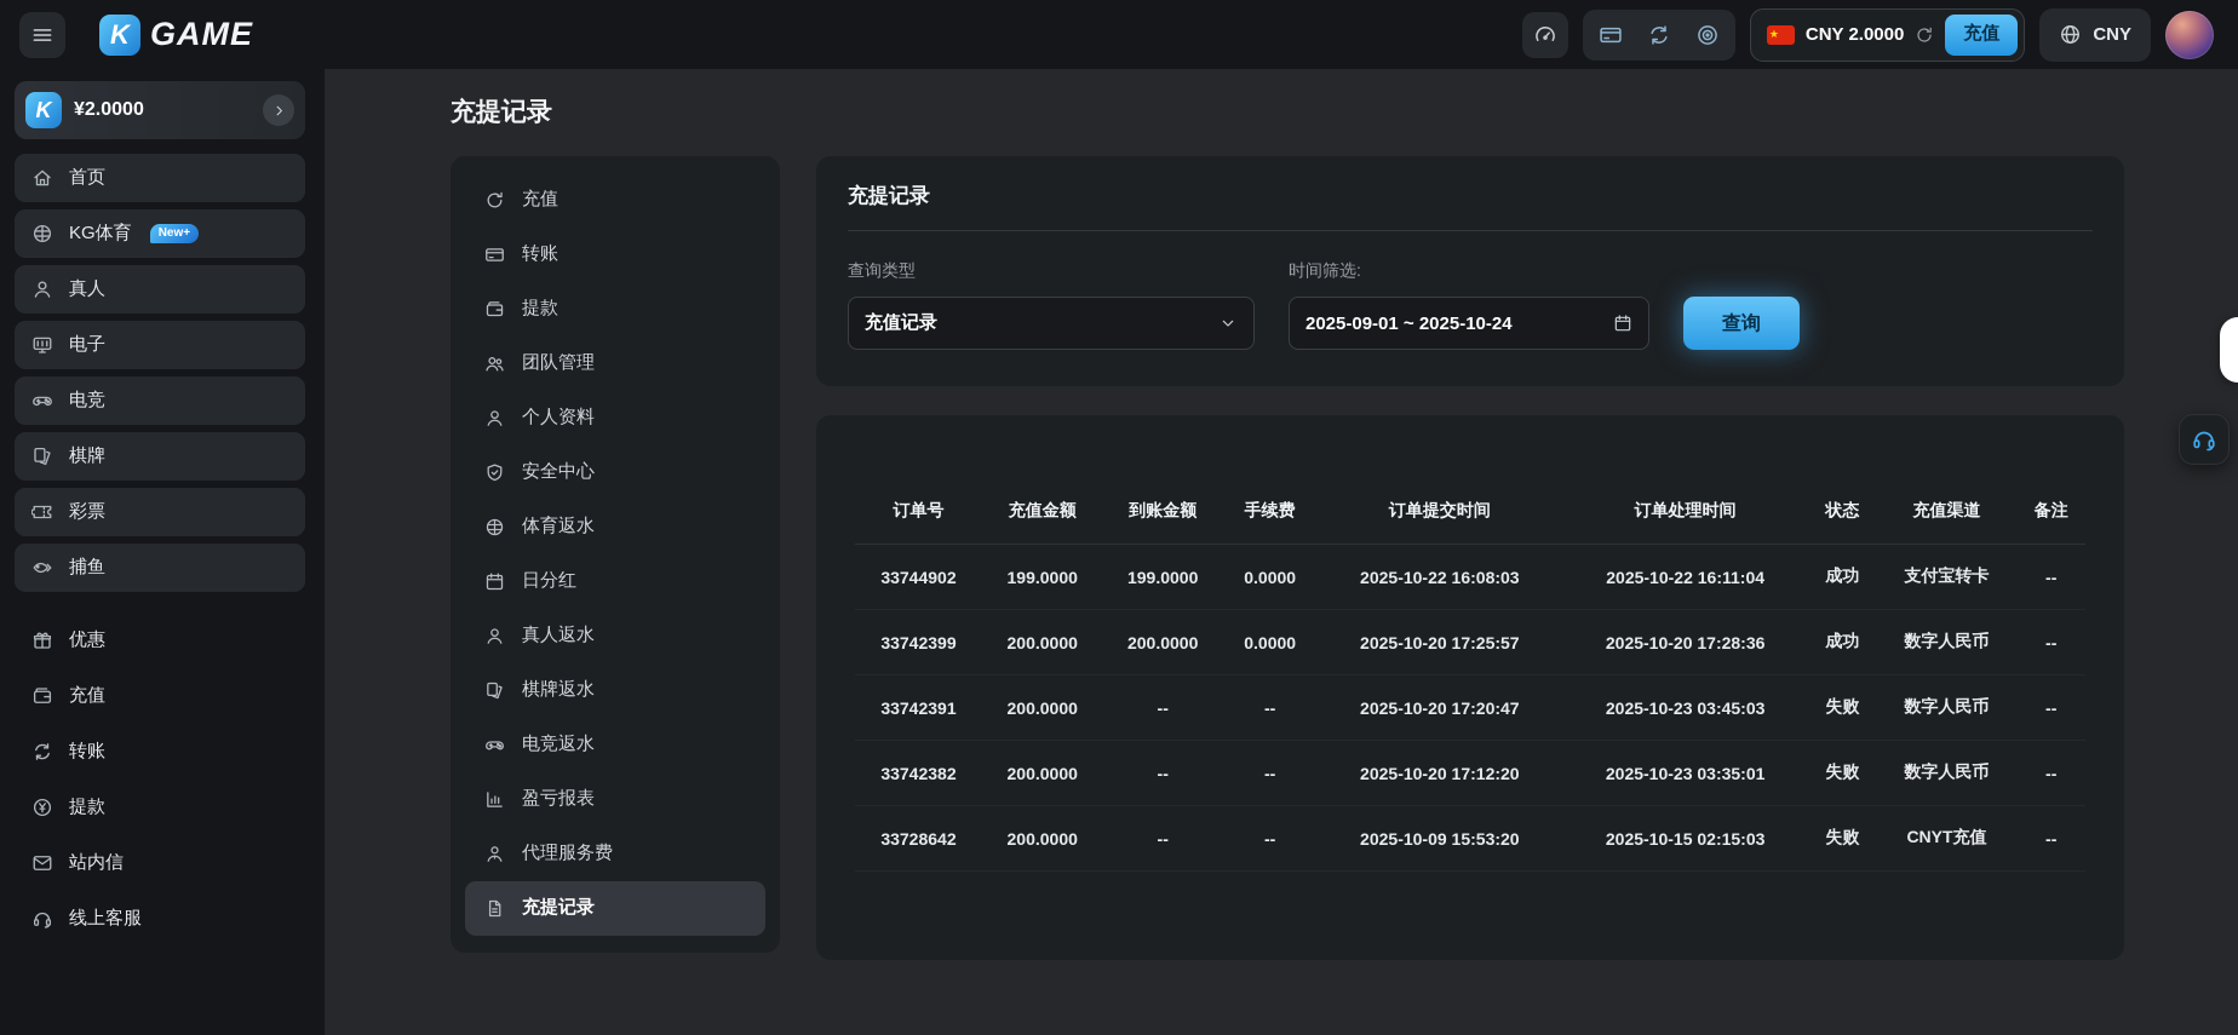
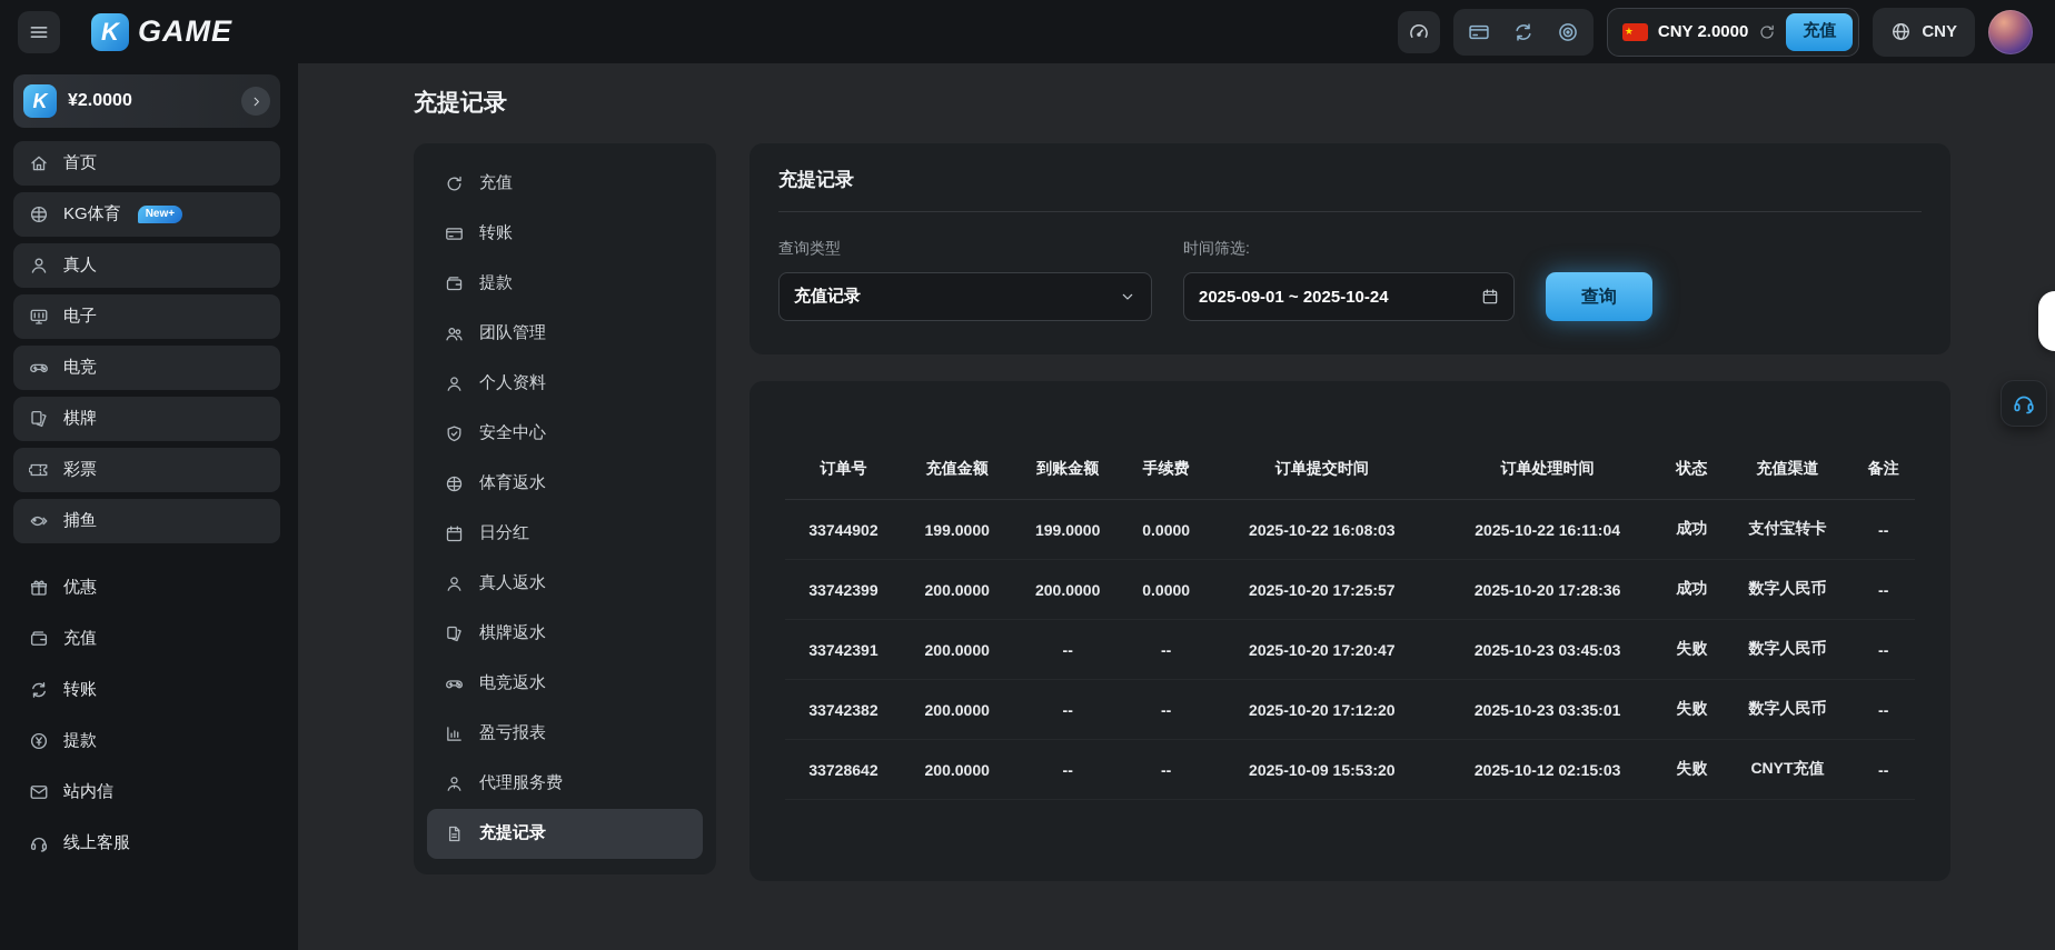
  K
  GAME
  ★
  CNY 2.0000
  充值
  CNY
  K
  ¥2.0000
  首页
  KG体育
  New+
  真人
  电子
  电竞
  棋牌
  彩票
  捕鱼
  优惠
  充值
  转账
  提款
  站内信
  线上客服
  充提记录
  充值
  转账
  提款
  团队管理
  个人资料
  安全中心
  体育返水
  日分红
  真人返水
  棋牌返水
  电竞返水
  盈亏报表
  代理服务费
  充提记录
  充提记录
  查询类型
  充值记录
  时间筛选:
  2025-09-01 ~ 2025-10-24
  查询
  订单号	充值金额	到账金额	手续费	订单提交时间	订单处理时间	状态	充值渠道	备注
  33744902	199.0000	199.0000	0.0000	2025-10-22 16:08:03	2025-10-22 16:11:04	成功	支付宝转卡	--
  33742399	200.0000	200.0000	0.0000	2025-10-20 17:25:57	2025-10-20 17:28:36	成功	数字人民币	--
  33742391	200.0000	--	--	2025-10-20 17:20:47	2025-10-23 03:45:03	失败	数字人民币	--
  33742382	200.0000	--	--	2025-10-20 17:12:20	2025-10-23 03:35:01	失败	数字人民币	--
- 33728642	200.0000	--	--	2025-10-09 15:53:20	2025-10-15 02:15:03	失败	CNYT充值	--
+ 33728642	200.0000	--	--	2025-10-09 15:53:20	2025-10-12 02:15:03	失败	CNYT充值	--
